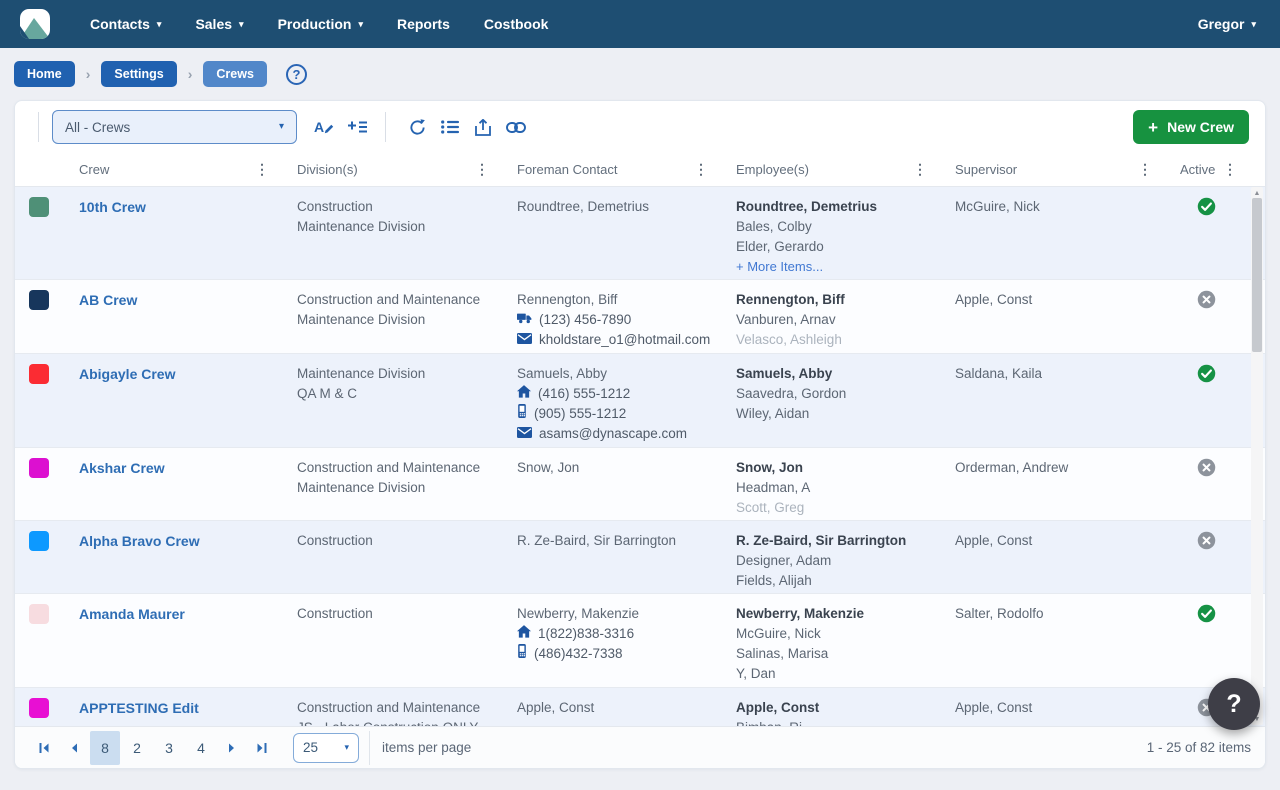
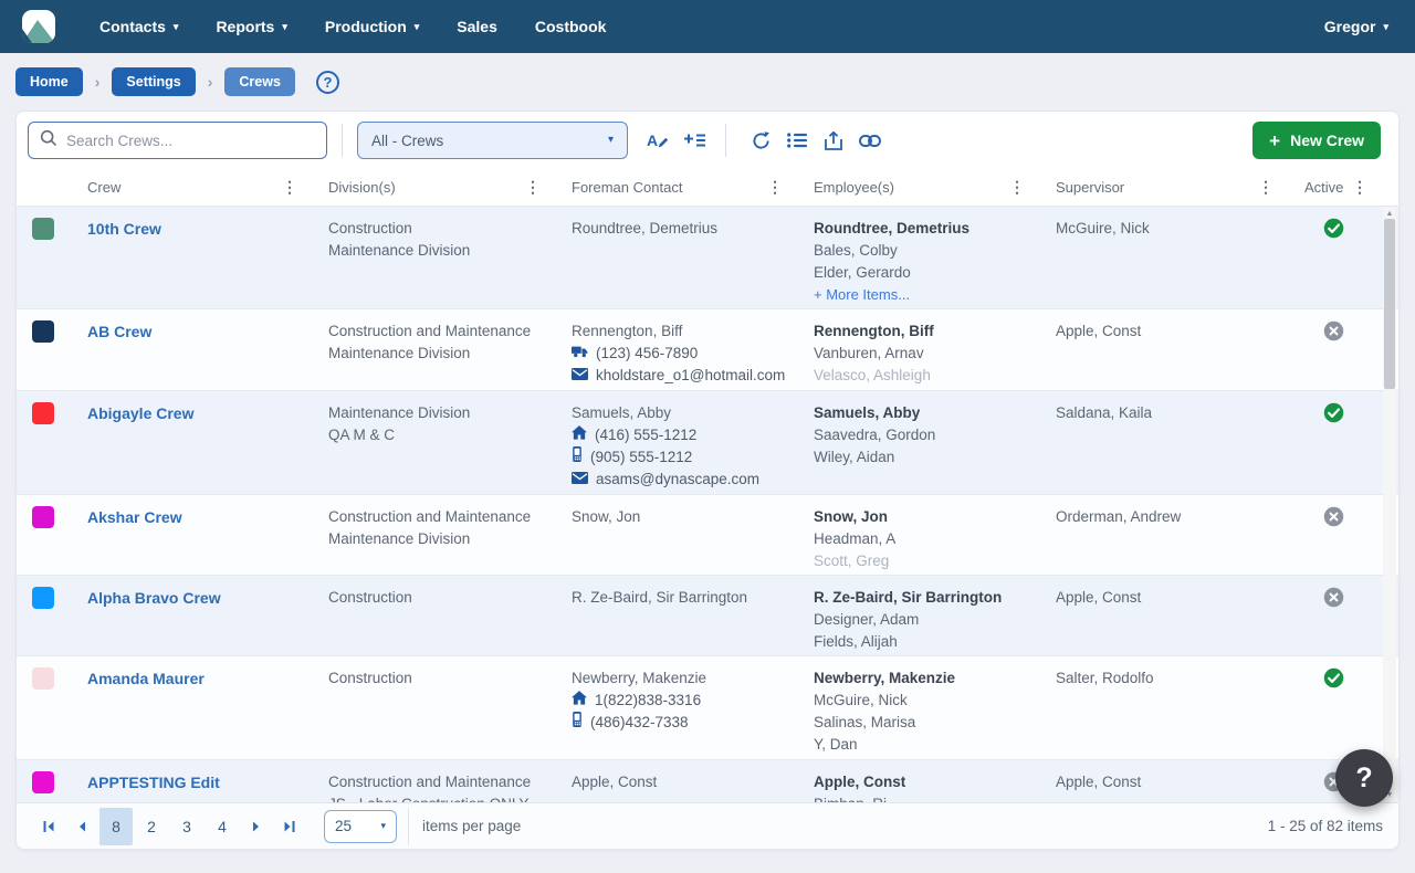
  Contacts
  ▾
- Sales
+ Reports
  ▾
  Production
  ▾
- Reports
+ Sales
  Costbook
  Gregor
  ▾
  Home
  ›
  Settings
  ›
  Crews
  ?
+ Search Crews...
  All - Crews
  ▾
  A
  +
  New Crew
  Crew
  ⋮
  Division(s)
  ⋮
  Foreman Contact
  ⋮
  Employee(s)
  ⋮
  Supervisor
  ⋮
  Active
  ⋮
  10th Crew
  Construction
  Maintenance Division
  Roundtree, Demetrius
  Roundtree, Demetrius
  Bales, Colby
  Elder, Gerardo
  + More Items...
  McGuire, Nick
  AB Crew
  Construction and Maintenance
  Maintenance Division
  Rennengton, Biff
  (123) 456-7890
  kholdstare_o1@hotmail.com
  Rennengton, Biff
  Vanburen, Arnav
  Velasco, Ashleigh
  Apple, Const
  Abigayle Crew
  Maintenance Division
  QA M & C
  Samuels, Abby
  (416) 555-1212
  (905) 555-1212
  asams@dynascape.com
  Samuels, Abby
  Saavedra, Gordon
  Wiley, Aidan
  Saldana, Kaila
  Akshar Crew
  Construction and Maintenance
  Maintenance Division
  Snow, Jon
  Snow, Jon
  Headman, A
  Scott, Greg
  Orderman, Andrew
  Alpha Bravo Crew
  Construction
  R. Ze-Baird, Sir Barrington
  R. Ze-Baird, Sir Barrington
  Designer, Adam
  Fields, Alijah
  Apple, Const
  Amanda Maurer
  Construction
  Newberry, Makenzie
  1(822)838-3316
  (486)432-7338
  Newberry, Makenzie
  McGuire, Nick
  Salinas, Marisa
  Y, Dan
  Salter, Rodolfo
  APPTESTING Edit
  Construction and Maintenance
  Apple, Const
  Apple, Const
  Apple, Const
  8
  2
  3
  4
  25
  ▾
  items per page
  1 - 25 of 82 items
  ?
